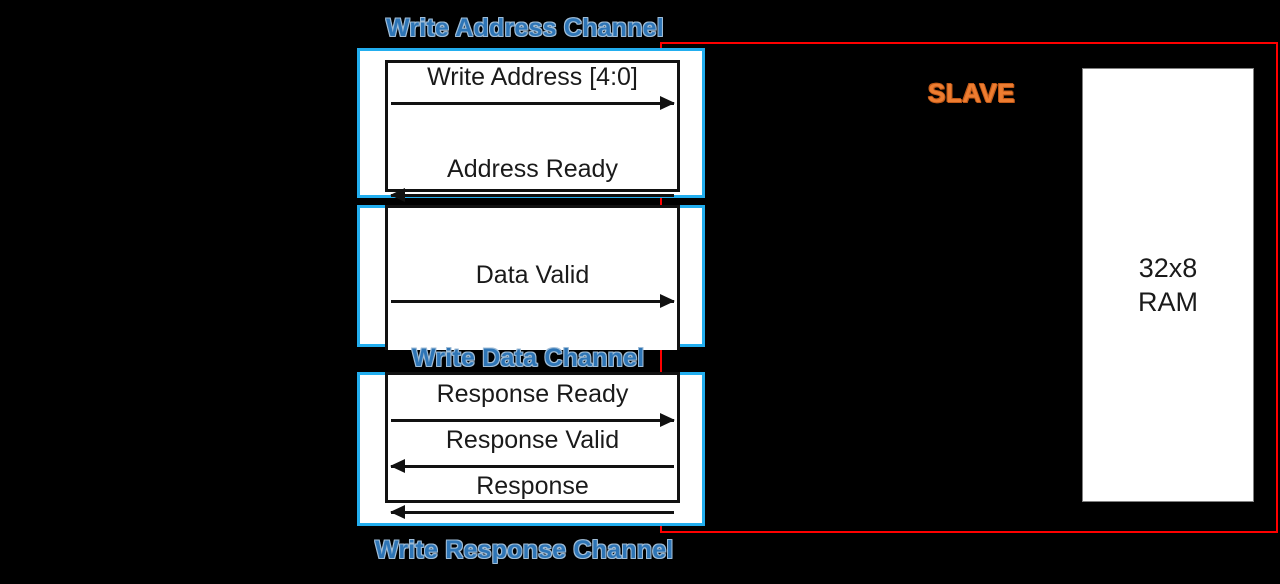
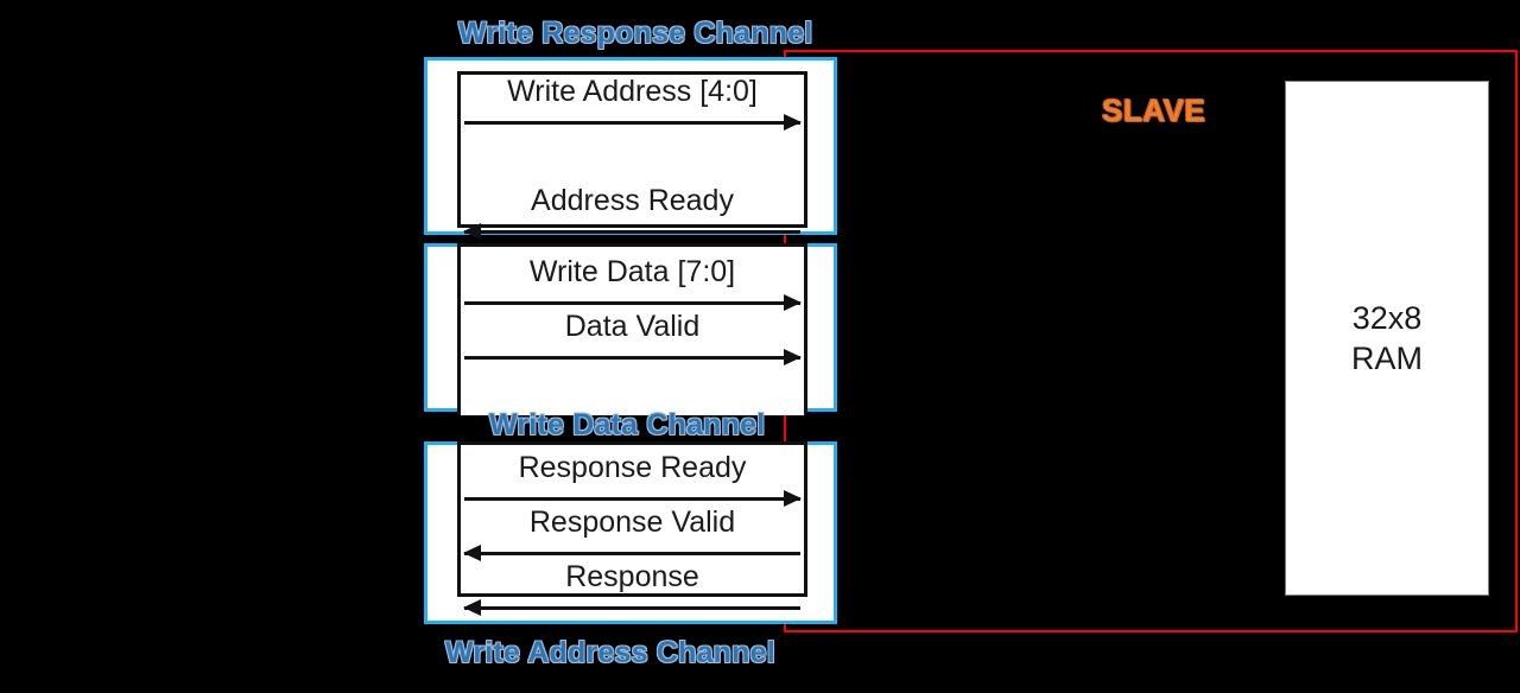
- Write Address Channel
+ Write Response Channel
  Write Address [4:0]
  Address Ready
+ Write Data [7:0]
  Data Valid
  Write Data Channel
  Response Ready
  Response Valid
  Response
- Write Response Channel
+ Write Address Channel
  SLAVE
  32x8
  RAM
